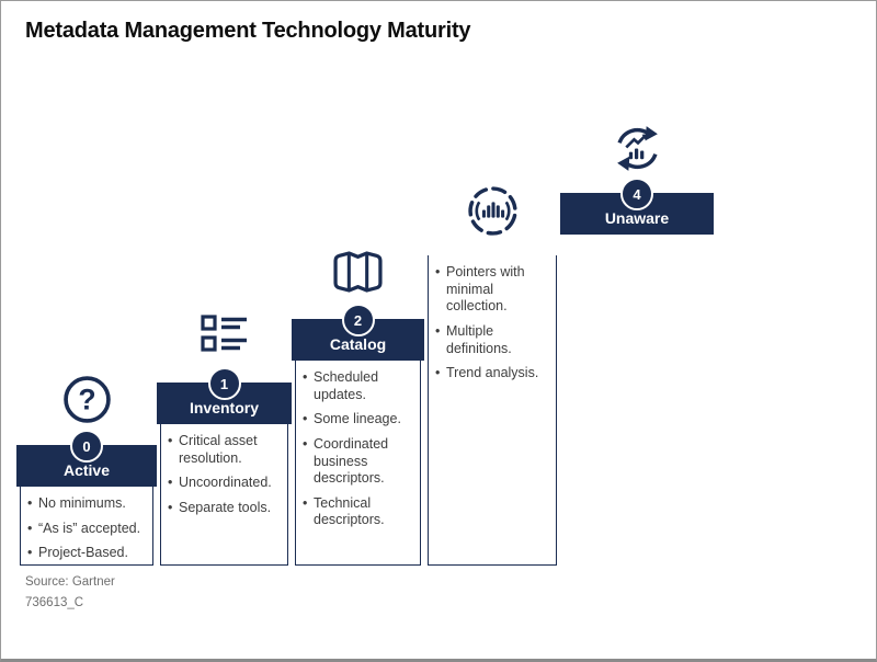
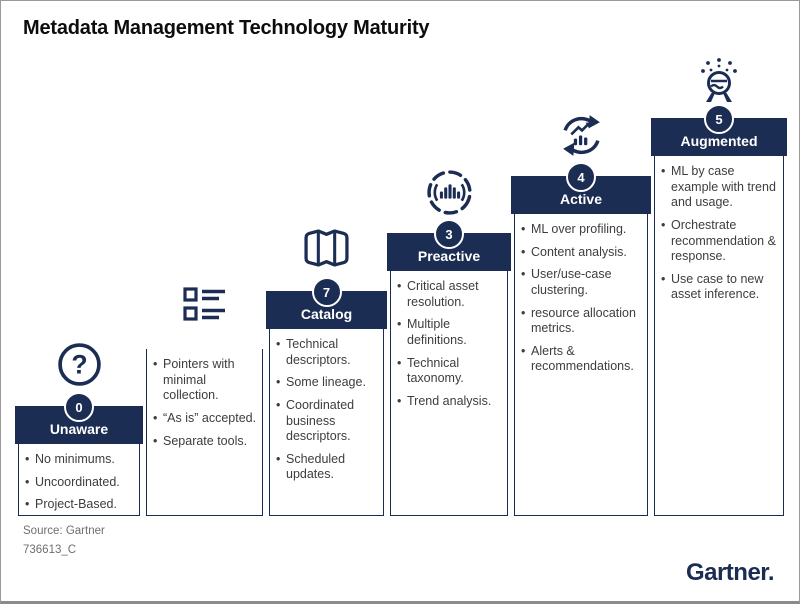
  Metadata Management Technology Maturity
  ?
  0
- Active
+ Unaware
  No minimums.
- “As is” accepted.
+ Uncoordinated.
  Project-Based.
- 1
- Inventory
- Critical asset resolution.
+ Pointers with minimal collection.
- Uncoordinated.
+ “As is” accepted.
  Separate tools.
- 2
+ 7
  Catalog
- Scheduled updates.
+ Technical descriptors.
  Some lineage.
  Coordinated business descriptors.
- Technical descriptors.
+ Scheduled updates.
+ 3
+ Preactive
- Pointers with minimal collection.
+ Critical asset resolution.
  Multiple definitions.
+ Technical taxonomy.
  Trend analysis.
  4
- Unaware
+ Active
+ ML over profiling.
+ Content analysis.
+ User/use-case clustering.
+ resource allocation metrics.
+ Alerts & recommendations.
+ 5
+ Augmented
+ ML by case example with trend and usage.
+ Orchestrate recommendation & response.
+ Use case to new asset inference.
  Source: Gartner
  736613_C
+ Gartner.
